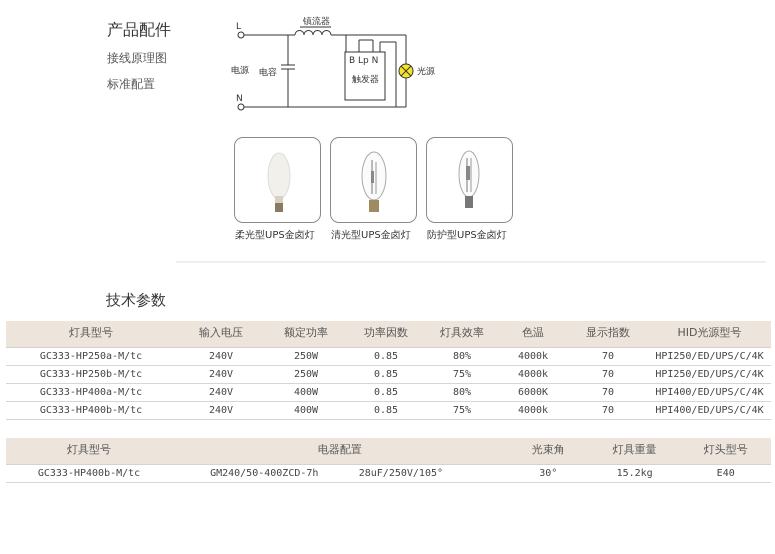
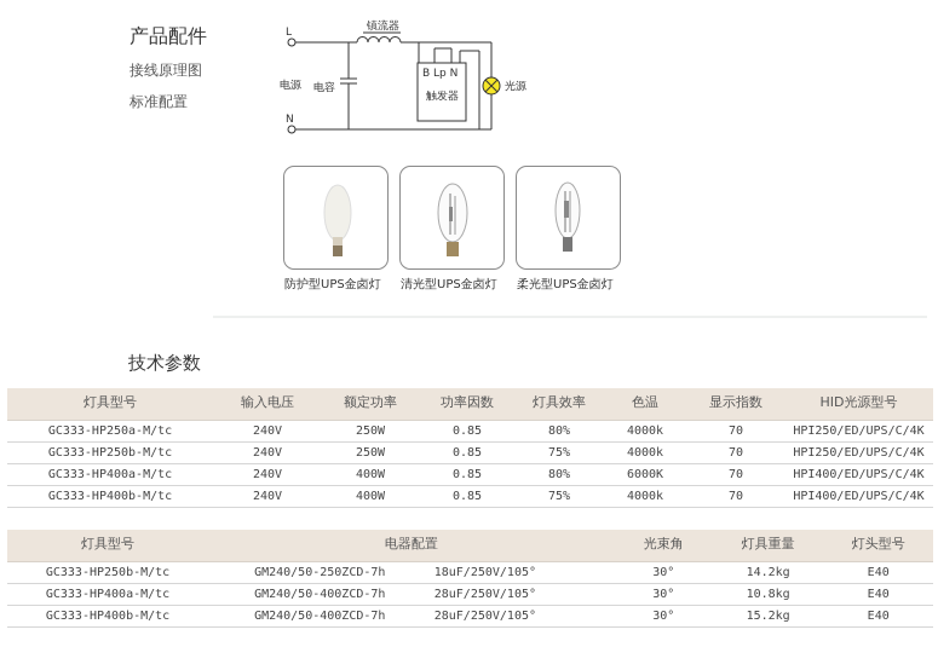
  产品配件
  接线原理图
  标准配置
  L
  N
  电源
  电容
  镇流器
  B Lp N
  触发器
  光源
- 柔光型UPS金卤灯
+ 防护型UPS金卤灯
  清光型UPS金卤灯
- 防护型UPS金卤灯
+ 柔光型UPS金卤灯
  技术参数
  灯具型号	输入电压	额定功率	功率因数	灯具效率	色温	显示指数	HID光源型号
  GC333-HP250a-M/tc	240V	250W	0.85	80%	4000k	70	HPI250/ED/UPS/C/4K
  GC333-HP250b-M/tc	240V	250W	0.85	75%	4000k	70	HPI250/ED/UPS/C/4K
  GC333-HP400a-M/tc	240V	400W	0.85	80%	6000K	70	HPI400/ED/UPS/C/4K
  GC333-HP400b-M/tc	240V	400W	0.85	75%	4000k	70	HPI400/ED/UPS/C/4K
  灯具型号	电器配置	光束角	灯具重量	灯头型号
+ GC333-HP250b-M/tc	GM240/50-250Z	CD-7h	18uF/250V/105°	30°	14.2kg	E40
+ GC333-HP400a-M/tc	GM240/50-400Z	CD-7h	28uF/250V/105°	30°	10.8kg	E40
  GC333-HP400b-M/tc	GM240/50-400Z	CD-7h	28uF/250V/105°	30°	15.2kg	E40
